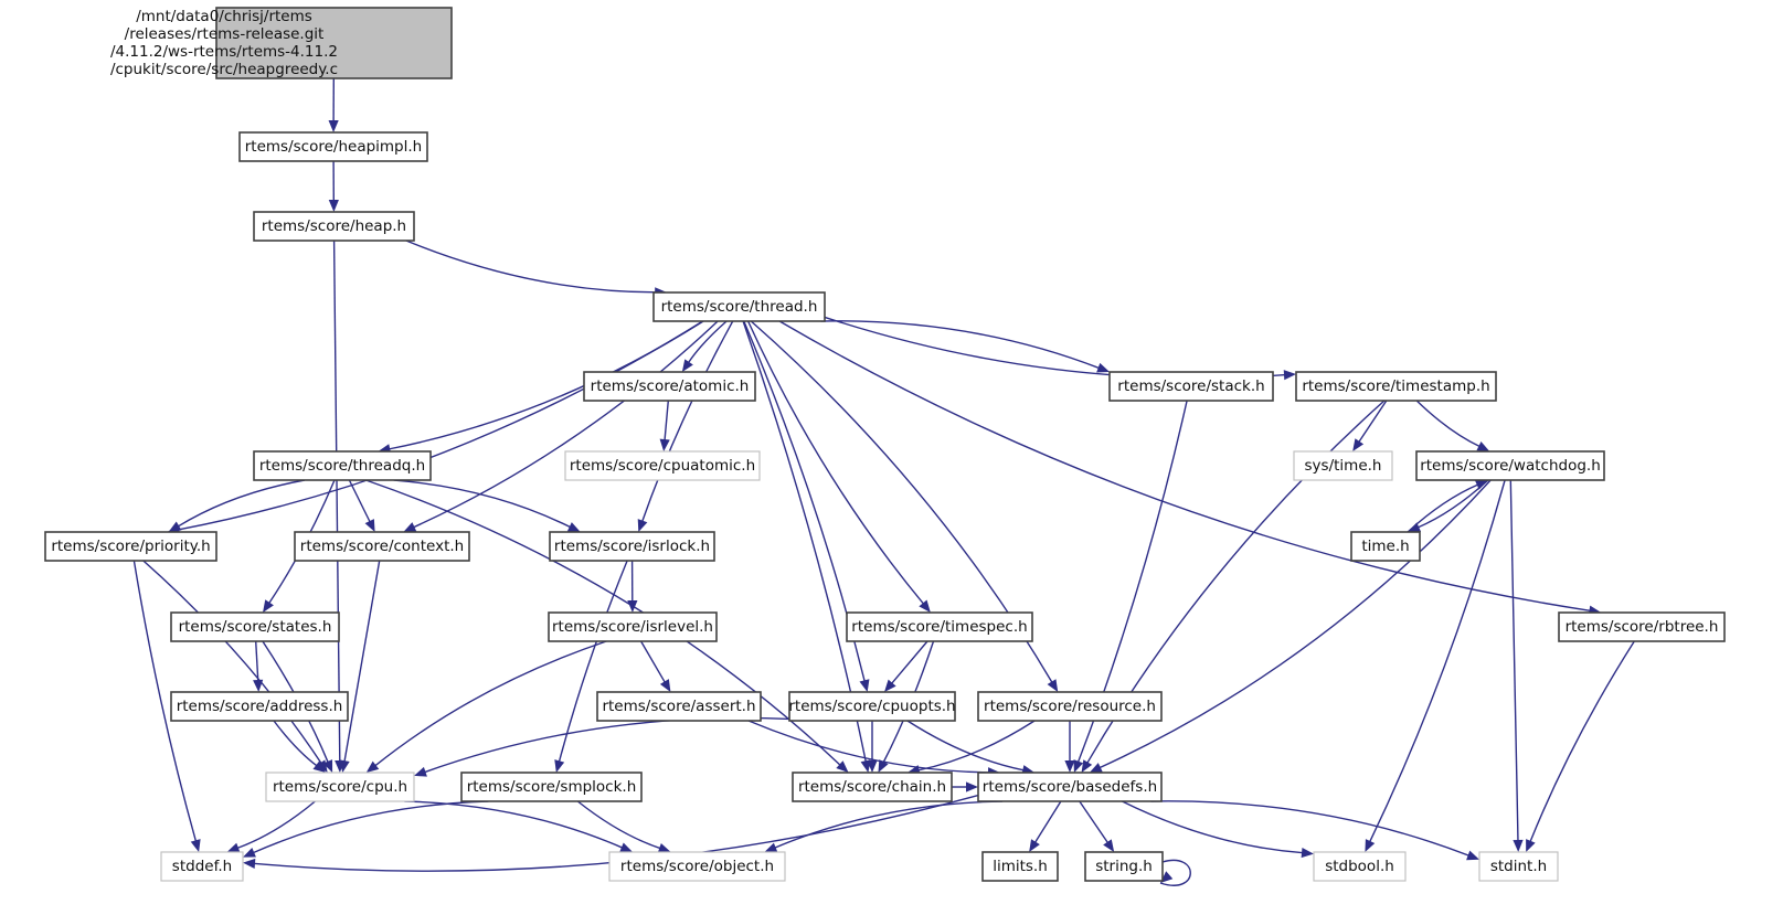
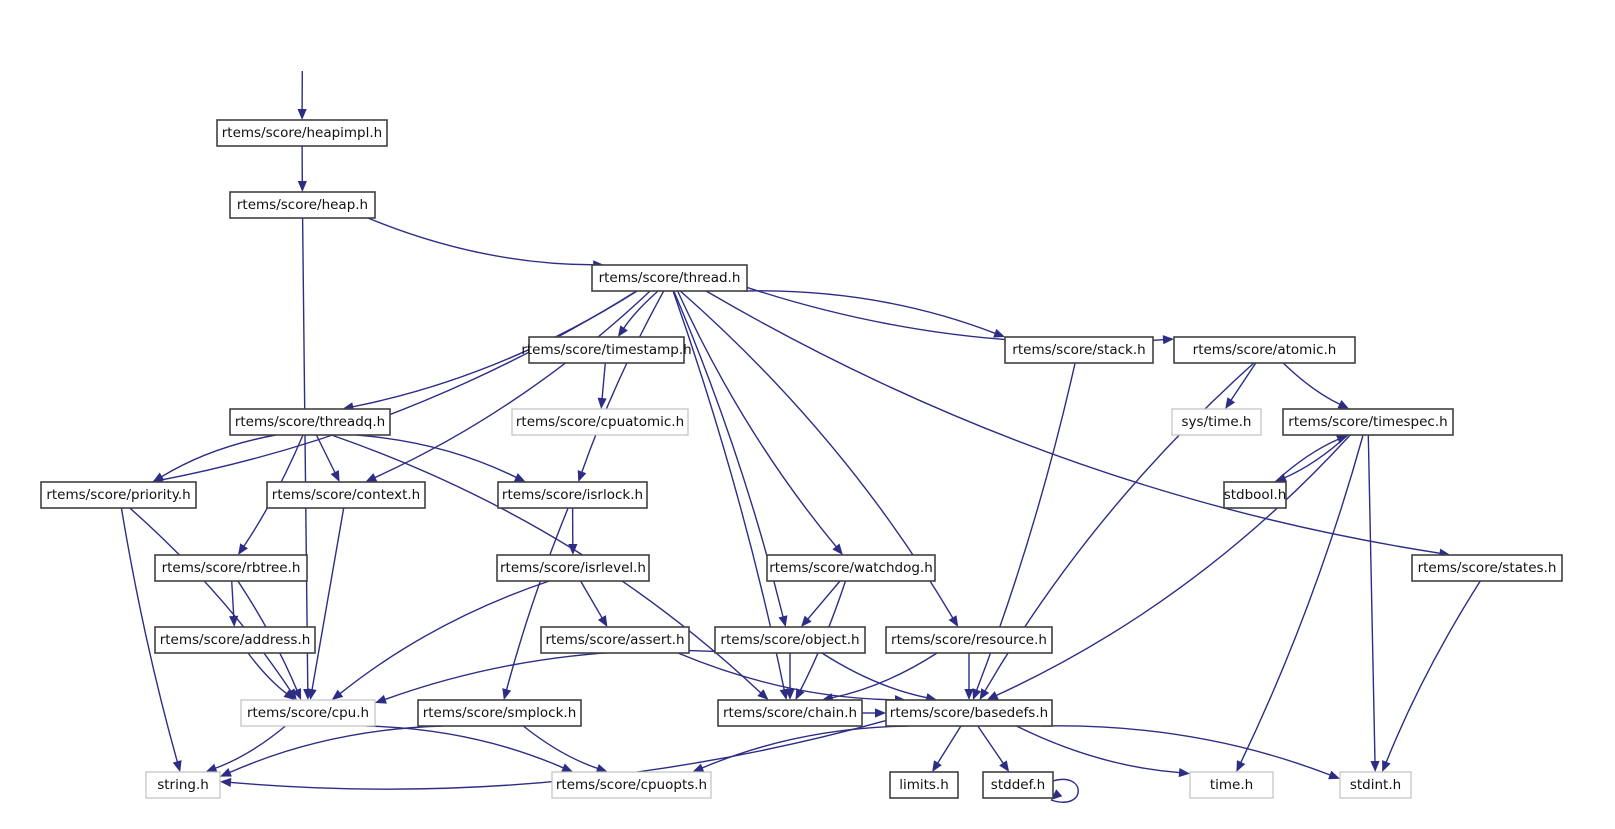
- /mnt/data0/chrisj/rtems
- /releases/rtems-release.git
- /4.11.2/ws-rtems/rtems-4.11.2
- /cpukit/score/src/heapgreedy.c
  rtems/score/heapimpl.h
  rtems/score/heap.h
  rtems/score/thread.h
- rtems/score/atomic.h
+ rtems/score/timestamp.h
  rtems/score/stack.h
- rtems/score/timestamp.h
+ rtems/score/atomic.h
  rtems/score/threadq.h
  rtems/score/cpuatomic.h
  sys/time.h
- rtems/score/watchdog.h
+ rtems/score/timespec.h
  rtems/score/priority.h
  rtems/score/context.h
  rtems/score/isrlock.h
- time.h
+ stdbool.h
- rtems/score/states.h
+ rtems/score/rbtree.h
  rtems/score/isrlevel.h
- rtems/score/timespec.h
+ rtems/score/watchdog.h
- rtems/score/rbtree.h
+ rtems/score/states.h
  rtems/score/address.h
  rtems/score/assert.h
- rtems/score/cpuopts.h
+ rtems/score/object.h
  rtems/score/resource.h
  rtems/score/cpu.h
  rtems/score/smplock.h
  rtems/score/chain.h
  rtems/score/basedefs.h
- stddef.h
+ string.h
- rtems/score/object.h
+ rtems/score/cpuopts.h
  limits.h
- string.h
+ stddef.h
- stdbool.h
+ time.h
  stdint.h
